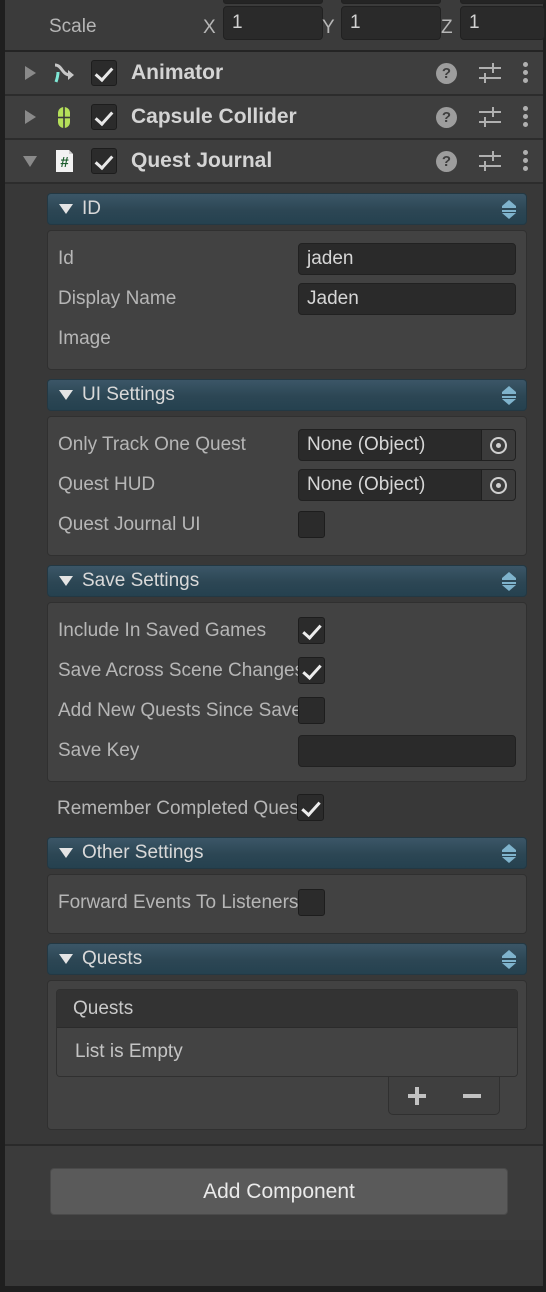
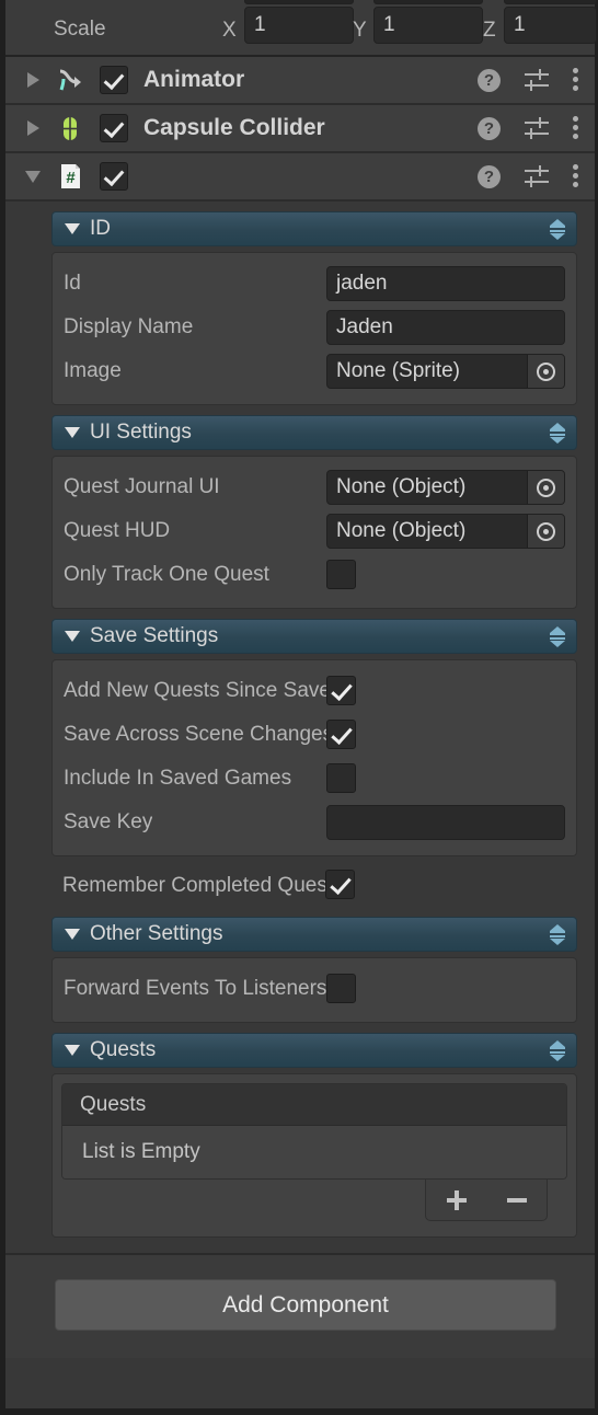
  Scale
  X
  1
  Y
  1
  Z
  1
  Animator
  ?
  Capsule Collider
  ?
  #
- Quest Journal
  ?
  ID
  Id
  jaden
  Display Name
  Jaden
  Image
+ None (Sprite)
  UI Settings
- Only Track One Quest
+ Quest Journal UI
  None (Object)
  Quest HUD
  None (Object)
- Quest Journal UI
+ Only Track One Quest
  Save Settings
- Include In Saved Games
+ Add New Quests Since Save
  Save Across Scene Change
- Add New Quests Since Save
+ Include In Saved Games
  Save Key
  Remember Completed Ques
  Other Settings
  Forward Events To Listeners
  Quests
  Quests
  List is Empty
  Add Component
